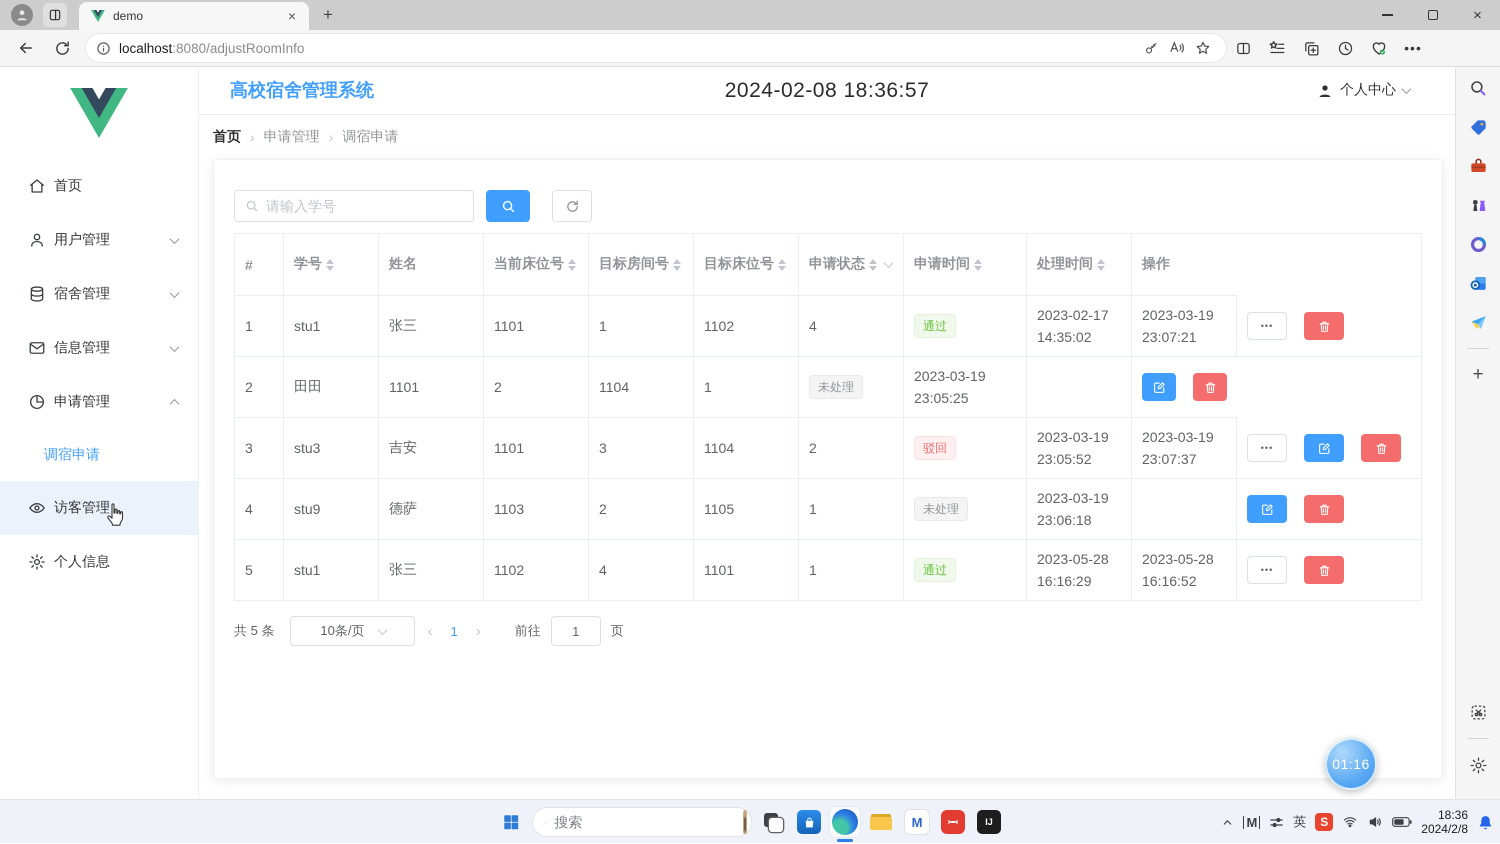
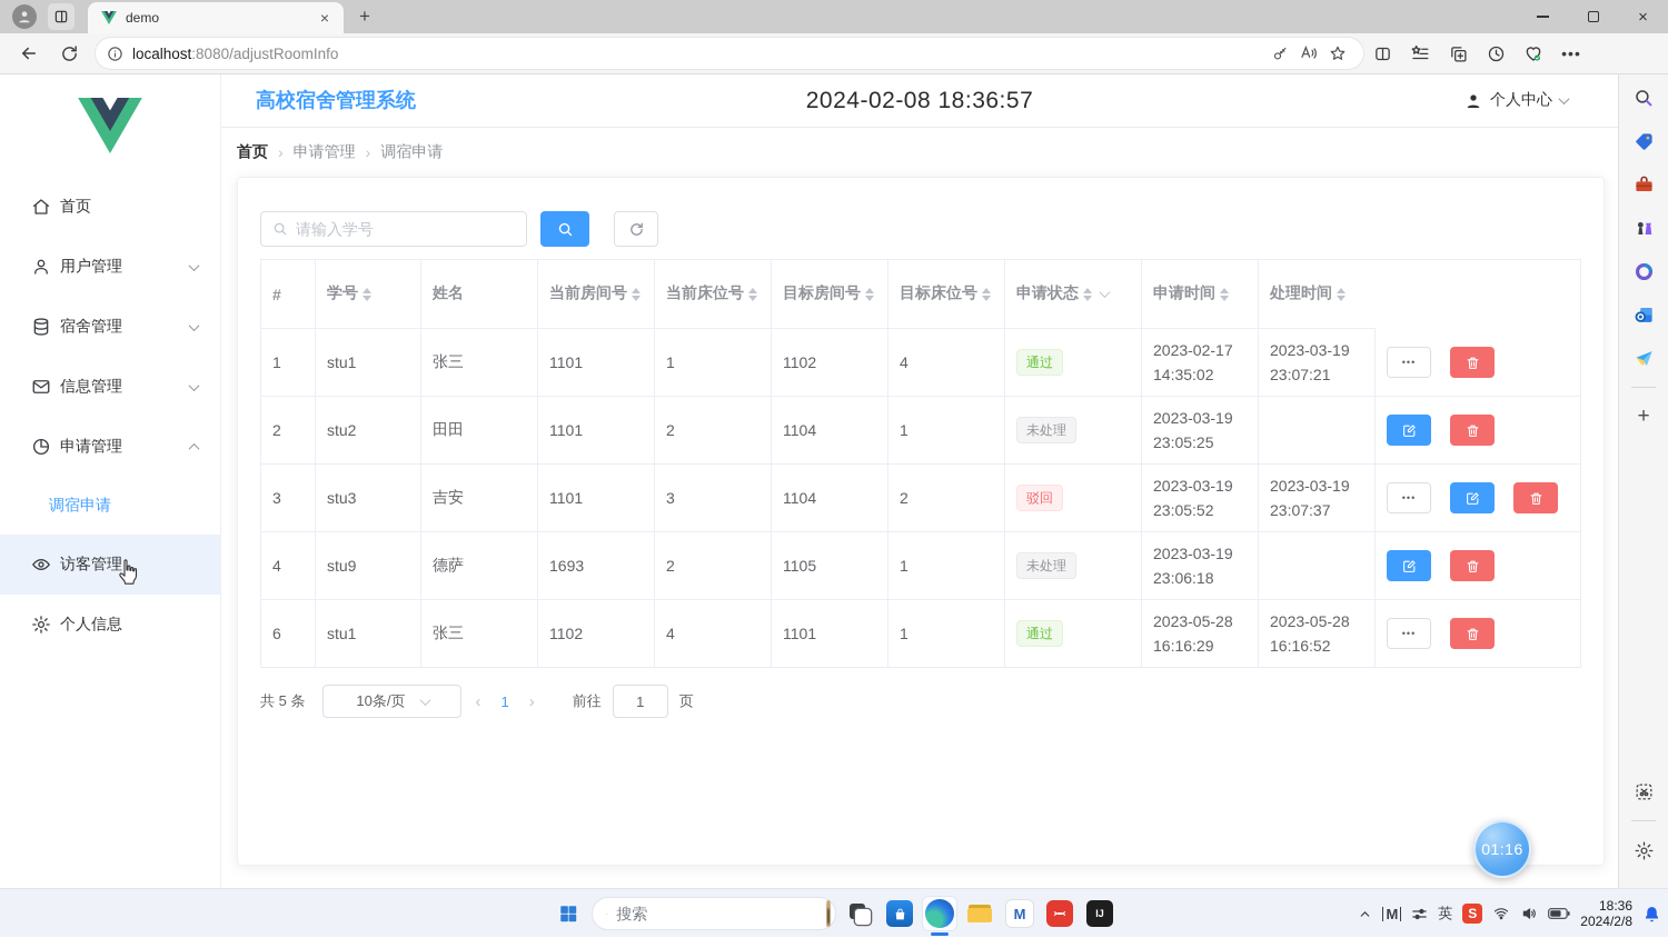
  demo
  ×
  +
  ×
  localhost:8080/adjustRoomInfo
  •••
  首页
  用户管理
  宿舍管理
  信息管理
  申请管理
  调宿申请
  访客管理
  个人信息
  高校宿舍管理系统
  2024-02-08 18:36:57
  个人中心
  首页
  ›
  申请管理
  ›
  调宿申请
  请输入学号
  #
  学号
  姓名
+ 当前房间号
  当前床位号
  目标房间号
  目标床位号
  申请状态
  申请时间
  处理时间
- 操作
  1
  stu1
  张三
  1101
  1
  1102
  4
  通过
  2023-02-17
  14:35:02
  2023-03-19
  23:07:21
  •••
  2
+ stu2
  田田
  1101
  2
  1104
  1
  未处理
  2023-03-19
  23:05:25
  3
  stu3
  吉安
  1101
  3
  1104
  2
  驳回
  2023-03-19
  23:05:52
  2023-03-19
  23:07:37
  •••
  4
  stu9
  德萨
- 1103
+ 1693
  2
  1105
  1
  未处理
  2023-03-19
  23:06:18
- 5
+ 6
  stu1
  张三
  1102
  4
  1101
  1
  通过
  2023-05-28
  16:16:29
  2023-05-28
  16:16:52
  •••
  共 5 条
  10条/页
  ‹
  1
  ›
  前往
  1
  页
  +
  搜索
  M
  IJ
  M
  英
  S
  18:36
  2024/2/8
  01:16
